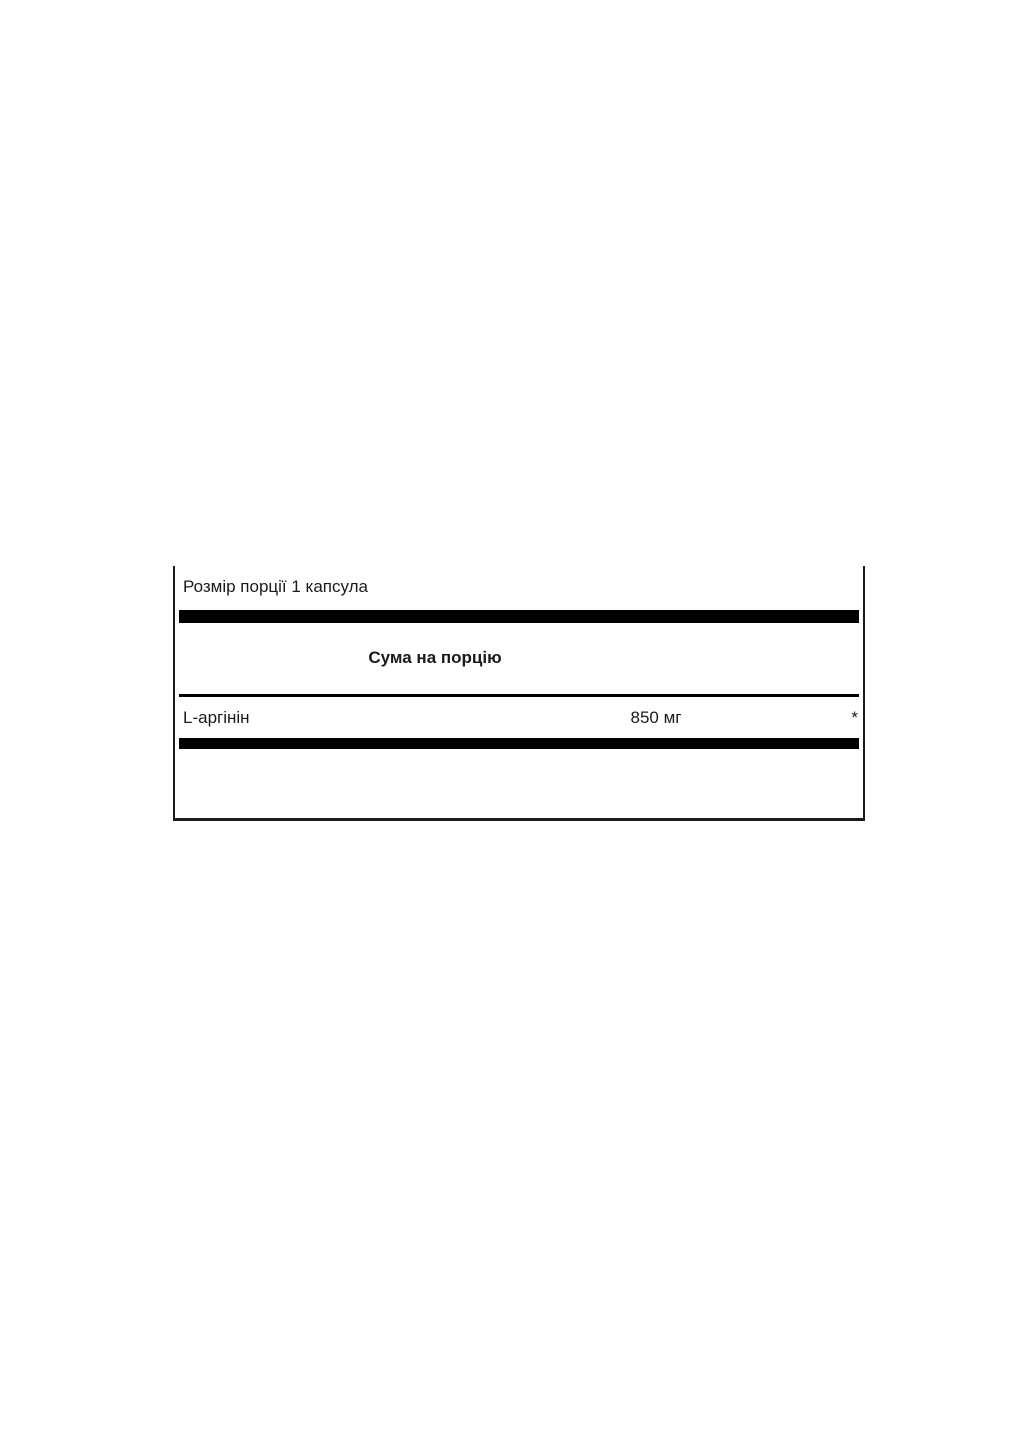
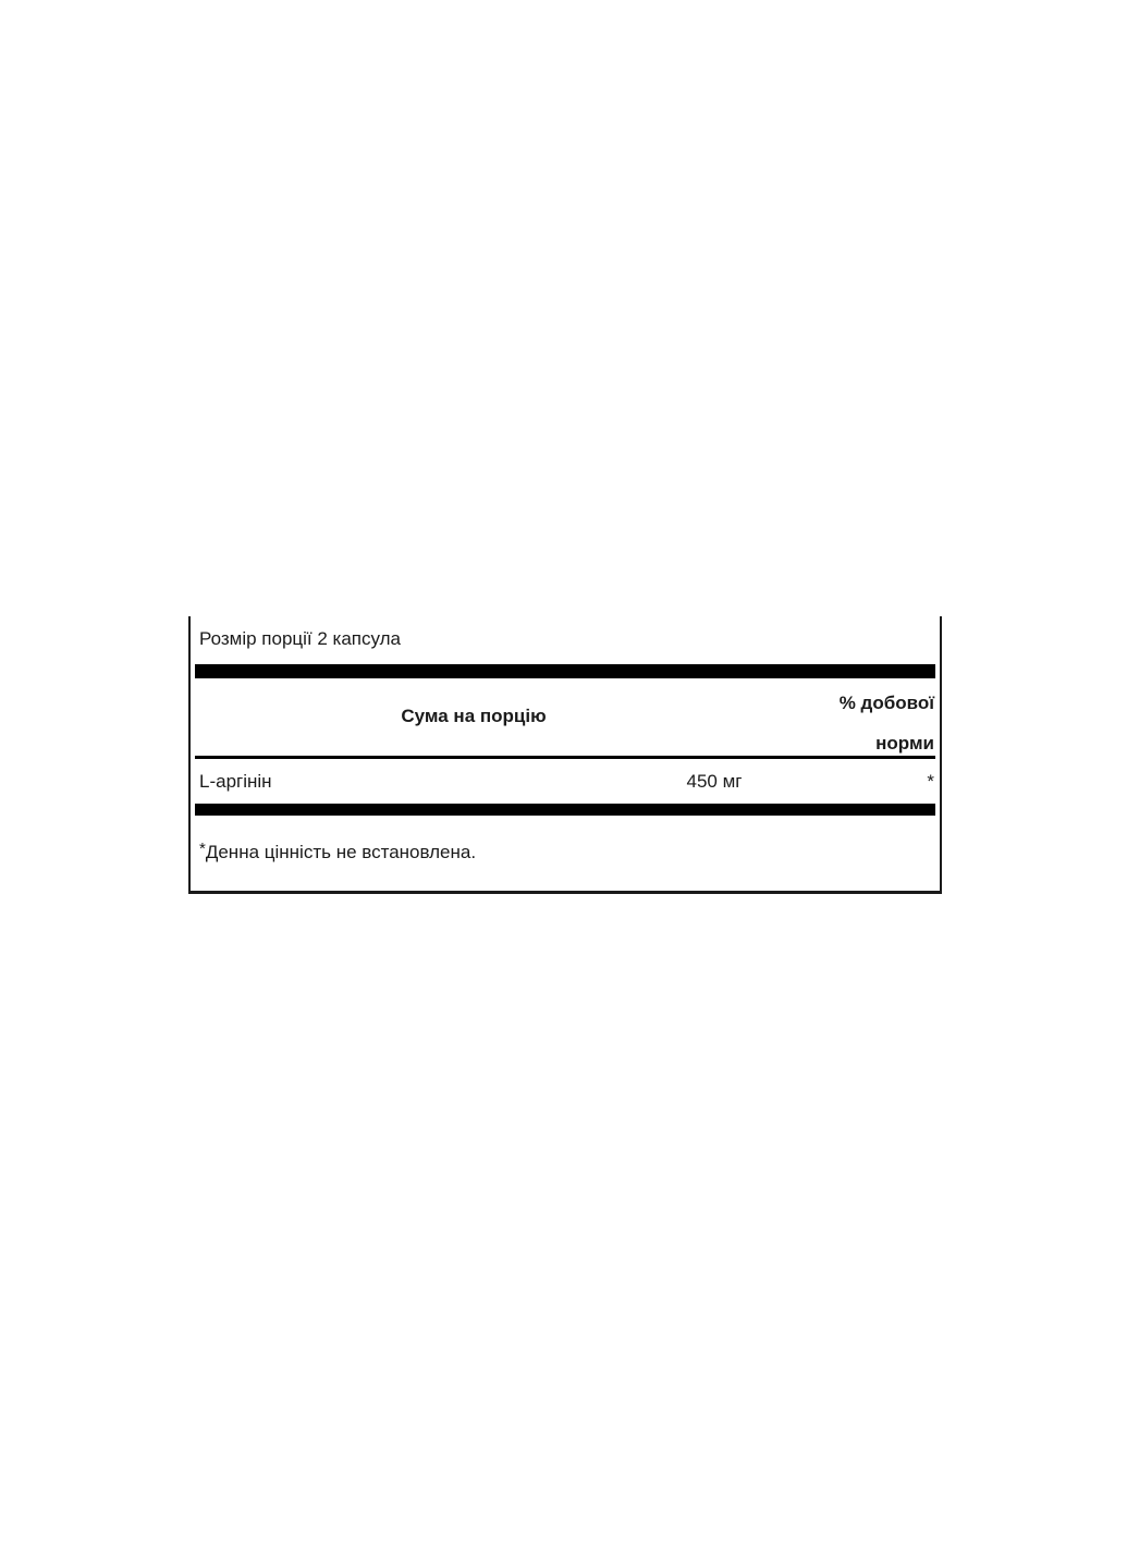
- Розмір порції 1 капсула
+ Розмір порції 2 капсула
  Сума на порцію
+ % добової
+ норми
  L-аргінін
- 850 мг
+ 450 мг
  *
+ *Денна цінність не встановлена.
